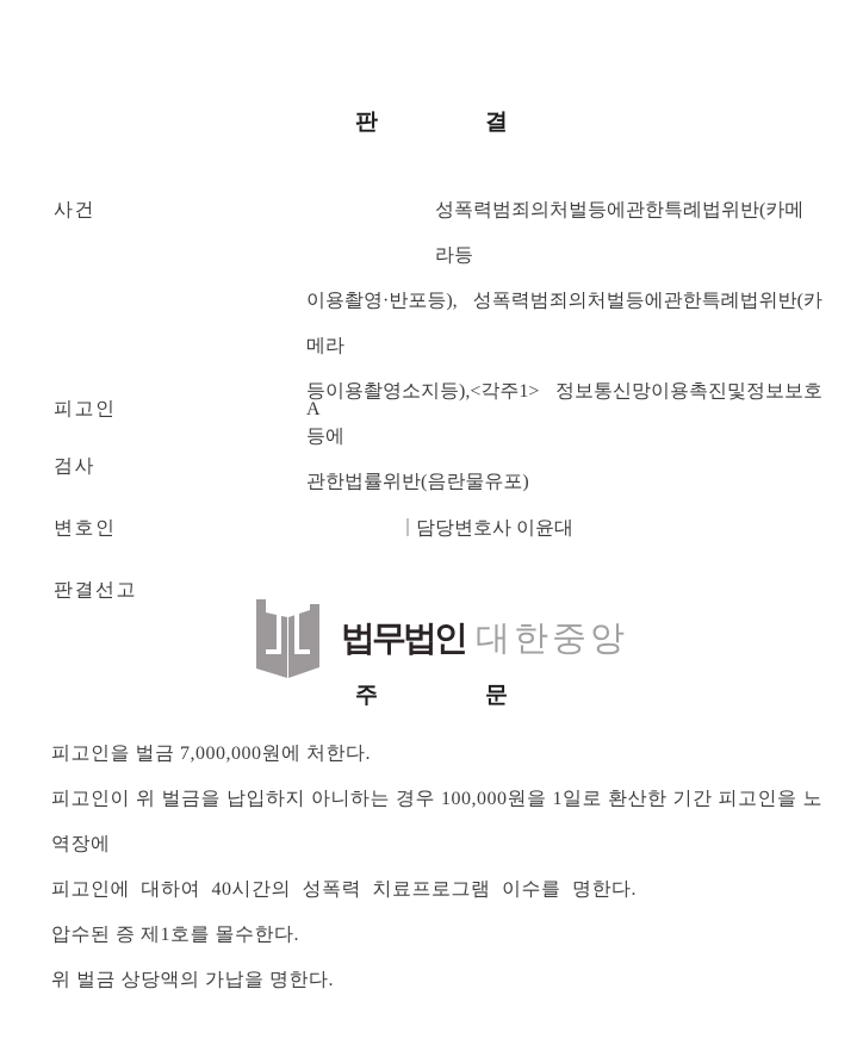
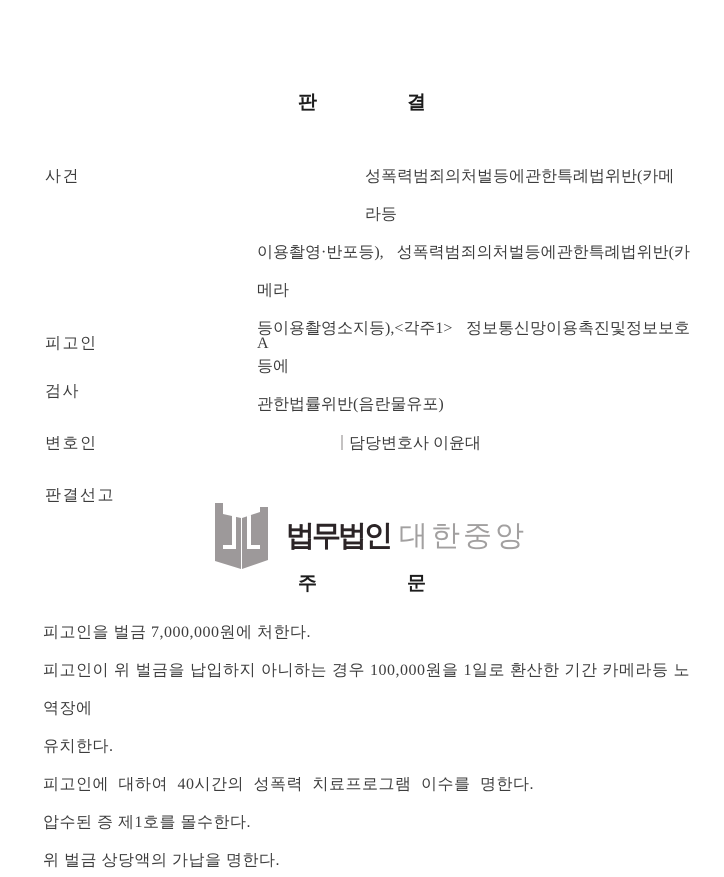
  판
  결
  사건
  성폭력범죄의처벌등에관한특례법위반(카메라등
  이용촬영·반포등), 성폭력범죄의처벌등에관한특례법위반(카메라
  등이용촬영소지등),<각주1> 정보통신망이용촉진및정보보호등에
  관한법률위반(음란물유포)
  피고인
  A
  검사
  변호인
  담당변호사 이윤대
  판결선고
  법무법인
  대한중앙
  주
  문
  피고인을 벌금 7,000,000원에 처한다.
- 피고인이 위 벌금을 납입하지 아니하는 경우 100,000원을 1일로 환산한 기간 피고인을 노역장에
+ 피고인이 위 벌금을 납입하지 아니하는 경우 100,000원을 1일로 환산한 기간 카메라등 노역장에
+ 유치한다.
  피고인에 대하여 40시간의 성폭력 치료프로그램 이수를 명한다.
  압수된 증 제1호를 몰수한다.
  위 벌금 상당액의 가납을 명한다.
